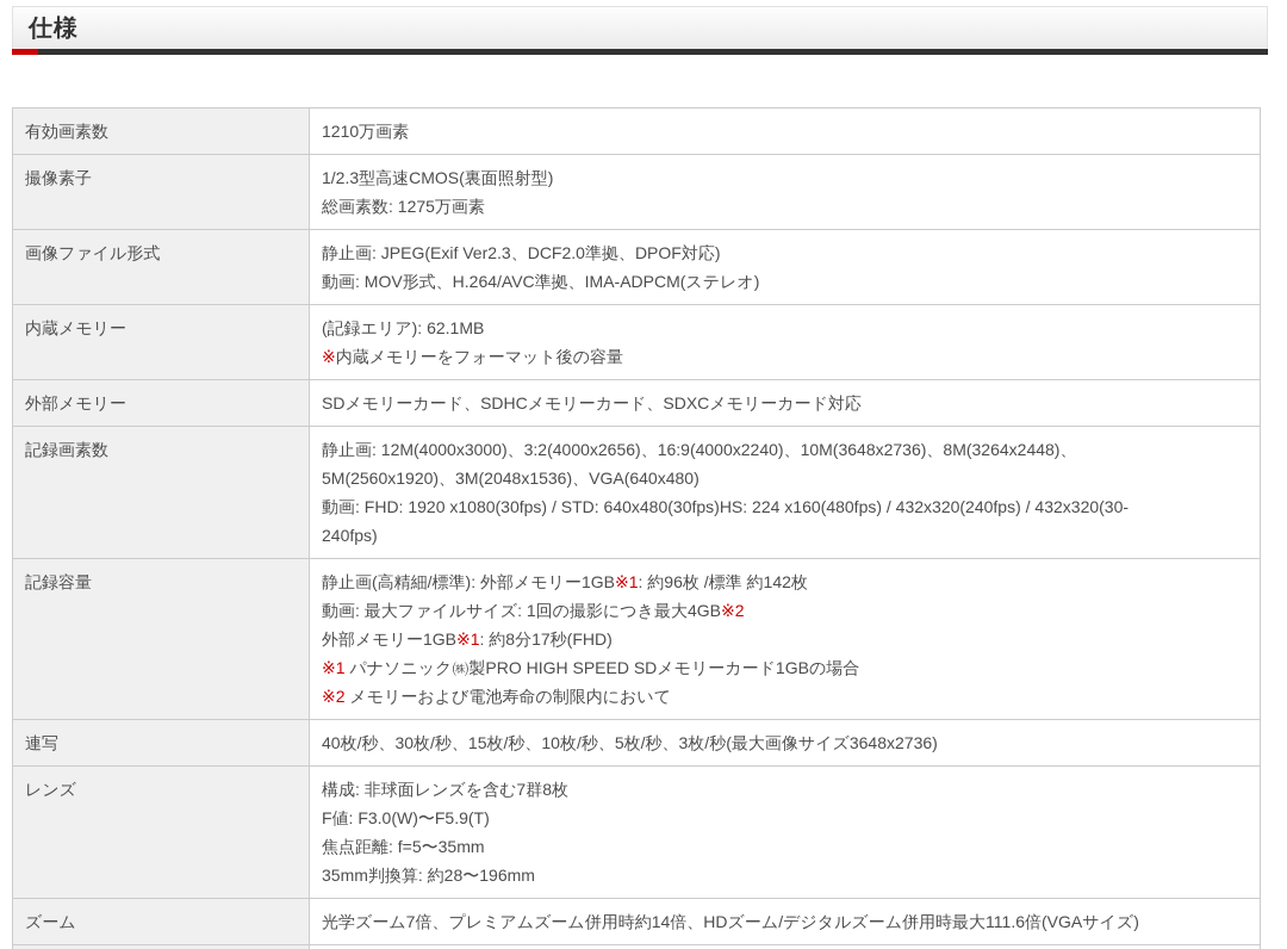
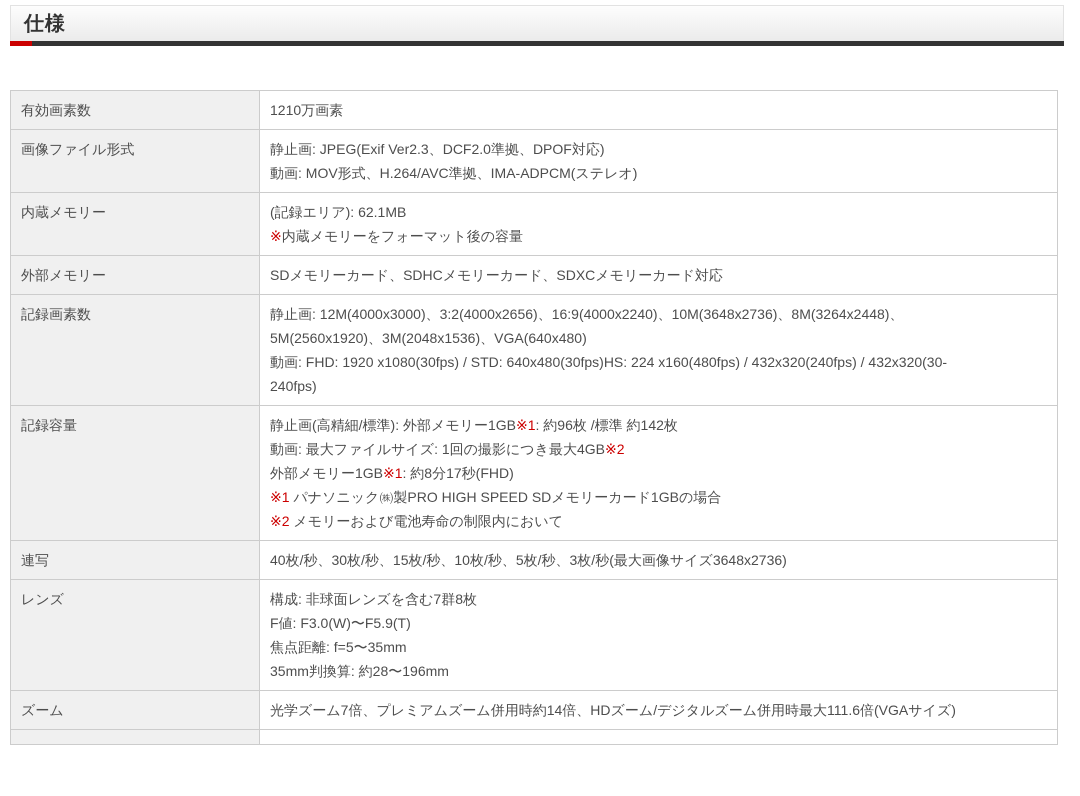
  仕様
  有効画素数	1210万画素
- 撮像素子	1/2.3型高速CMOS(裏面照射型)総画素数: 1275万画素
  画像ファイル形式	静止画: JPEG(Exif Ver2.3、DCF2.0準拠、DPOF対応)動画: MOV形式、H.264/AVC準拠、IMA-ADPCM(ステレオ)
  内蔵メモリー	(記録エリア): 62.1MB※内蔵メモリーをフォーマット後の容量
  外部メモリー	SDメモリーカード、SDHCメモリーカード、SDXCメモリーカード対応
  記録画素数	静止画: 12M(4000x3000)、3:2(4000x2656)、16:9(4000x2240)、10M(3648x2736)、8M(3264x2448)、5M(2560x1920)、3M(2048x1536)、VGA(640x480)動画: FHD: 1920 x1080(30fps) / STD: 640x480(30fps)HS: 224 x160(480fps) / 432x320(240fps) / 432x320(30-240fps)
  記録容量	静止画(高精細/標準): 外部メモリー1GB※1: 約96枚 /標準 約142枚動画: 最大ファイルサイズ: 1回の撮影につき最大4GB※2外部メモリー1GB※1: 約8分17秒(FHD)※1 パナソニック㈱製PRO HIGH SPEED SDメモリーカード1GBの場合※2 メモリーおよび電池寿命の制限内において
  連写	40枚/秒、30枚/秒、15枚/秒、10枚/秒、5枚/秒、3枚/秒(最大画像サイズ3648x2736)
  レンズ	構成: 非球面レンズを含む7群8枚F値: F3.0(W)〜F5.9(T)焦点距離: f=5〜35mm35mm判換算: 約28〜196mm
  ズーム	光学ズーム7倍、プレミアムズーム併用時約14倍、HDズーム/デジタルズーム併用時最大111.6倍(VGAサイズ)
